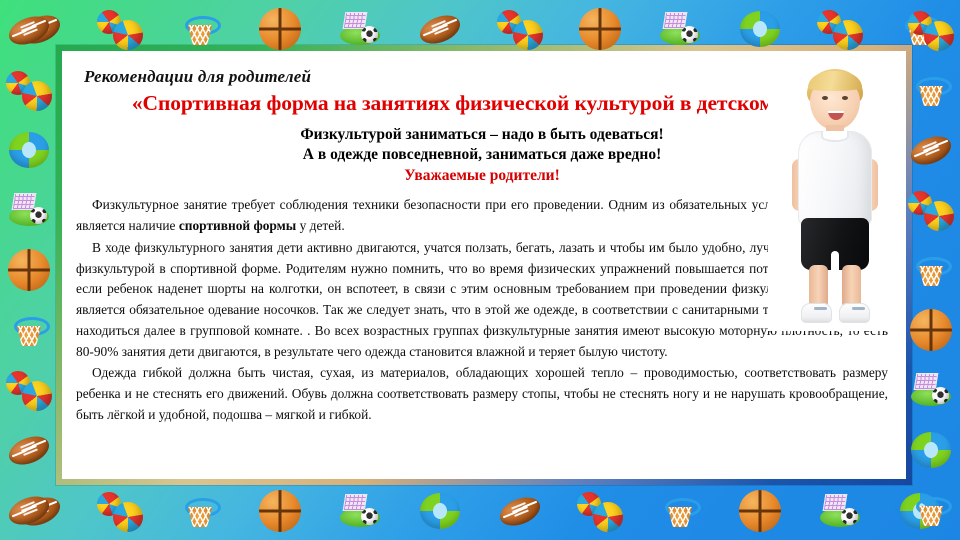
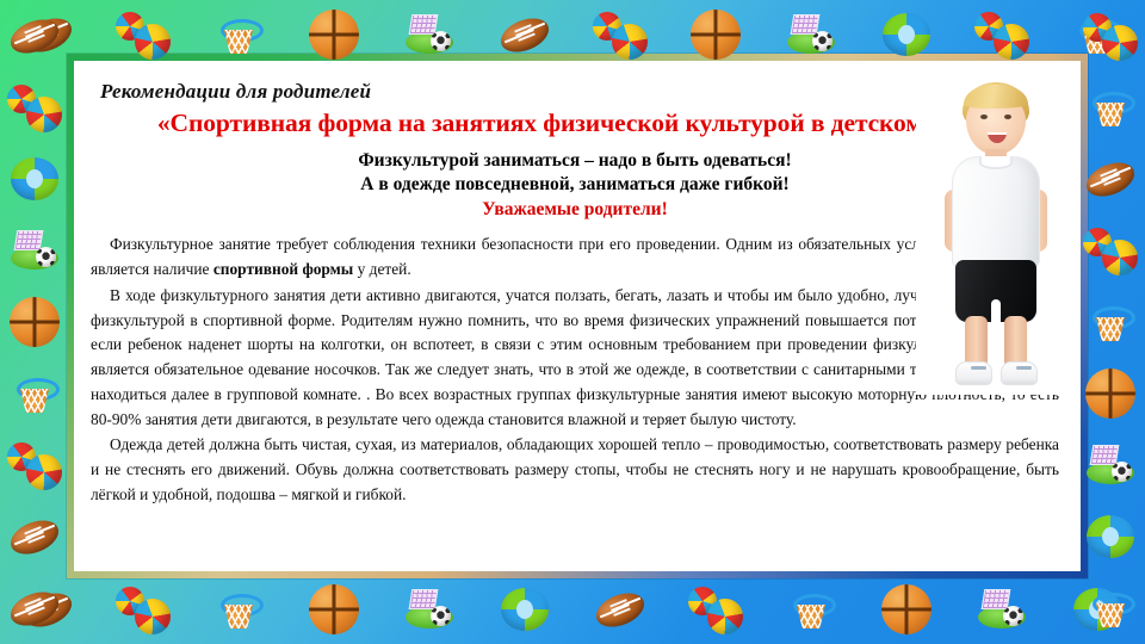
  Рекомендации для родителей
  «Спортивная форма на занятиях физической культурой в детском
  Физкультурой заниматься – надо в быть одеваться!
- А в одежде повседневной, заниматься даже вредно!
+ А в одежде повседневной, заниматься даже гибкой!
  Уважаемые родители!
  Физкультурное занятие требует соблюдения техники безопасности при его проведении. Одним из обязательных ус является наличие спортивной формы у детей.
  В ходе физкультурного занятия дети активно двигаются, учатся ползать, бегать, лазать и чтобы им было удобно, луч физкультурой в спортивной форме. Родителям нужно помнить, что во время физических упражнений повышается пот если ребенок наденет шорты на колготки, он вспотеет, в связи с этим основным требованием при проведении физку является обязательное одевание носочков. Так же следует знать, что в этой же одежде, в соответствии с санитарными т находиться далее в групповой комнате. . Во всех возрастных группах физкультурные занятия имеют высокую моторну 80-90% занятия дети двигаются, в результате чего одежда становится влажной и теряет былую чистоту.
- Одежда гибкой должна быть чистая, сухая, из материалов, обладающих хорошей тепло – проводимостью, соответствовать размеру ребенка и не стеснять его движений. Обувь должна соответствовать размеру стопы, чтобы не стеснять ногу и не нарушать кровообращение, быть лёгкой и удобной, подошва – мягкой и гибкой.
+ Одежда детей должна быть чистая, сухая, из материалов, обладающих хорошей тепло – проводимостью, соответствовать размеру ребенка и не стеснять его движений. Обувь должна соответствовать размеру стопы, чтобы не стеснять ногу и не нарушать кровообращение, быть лёгкой и удобной, подошва – мягкой и гибкой.
